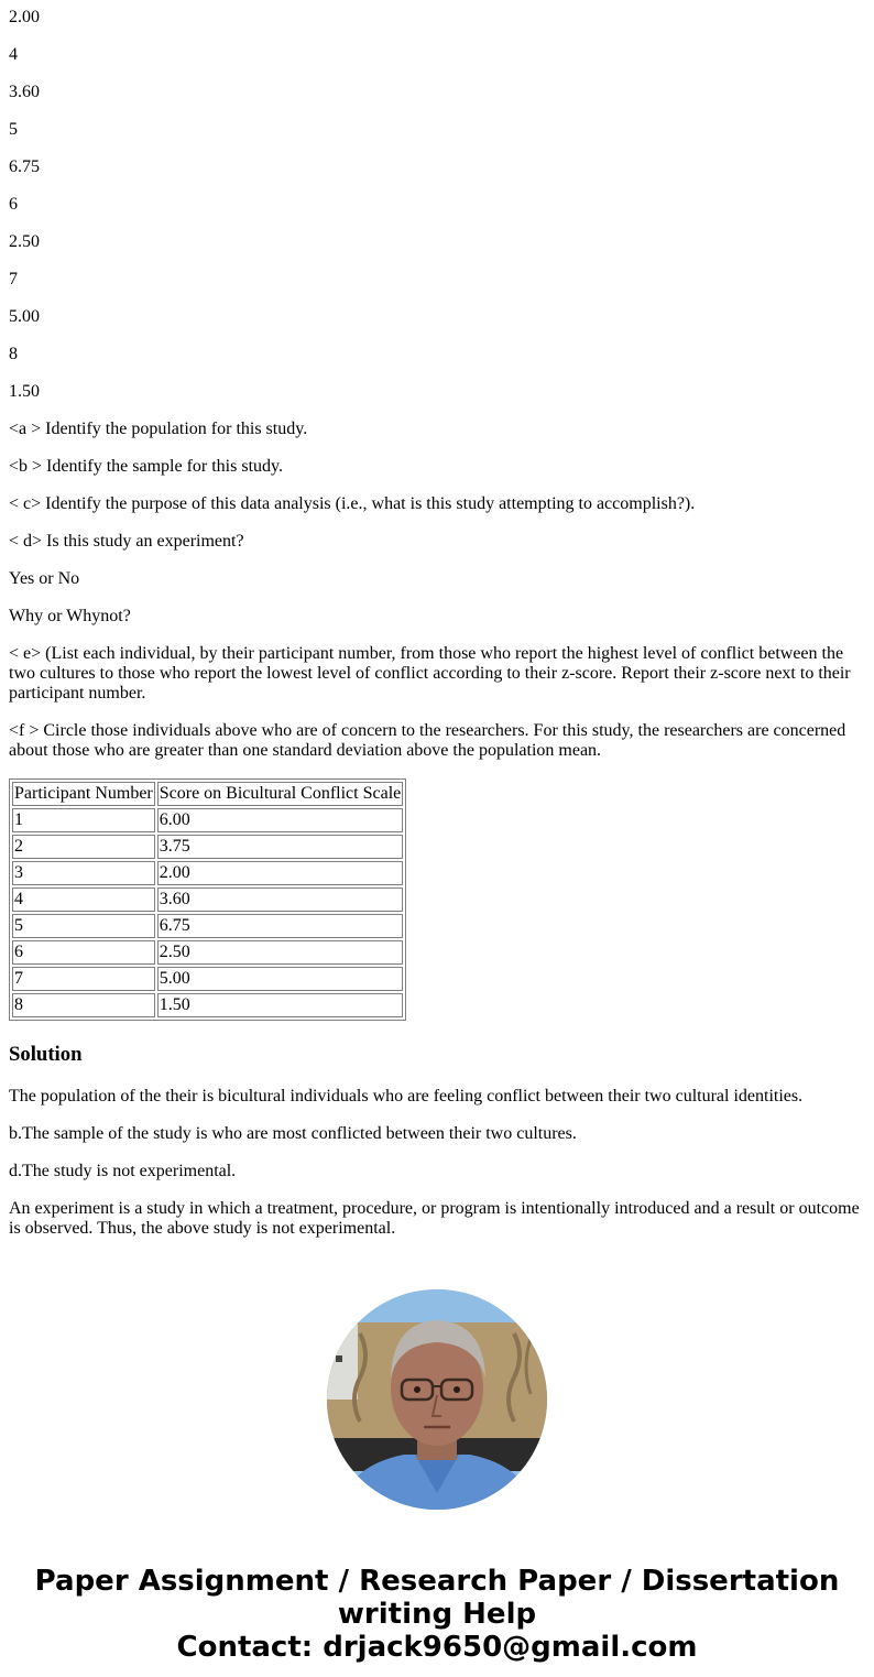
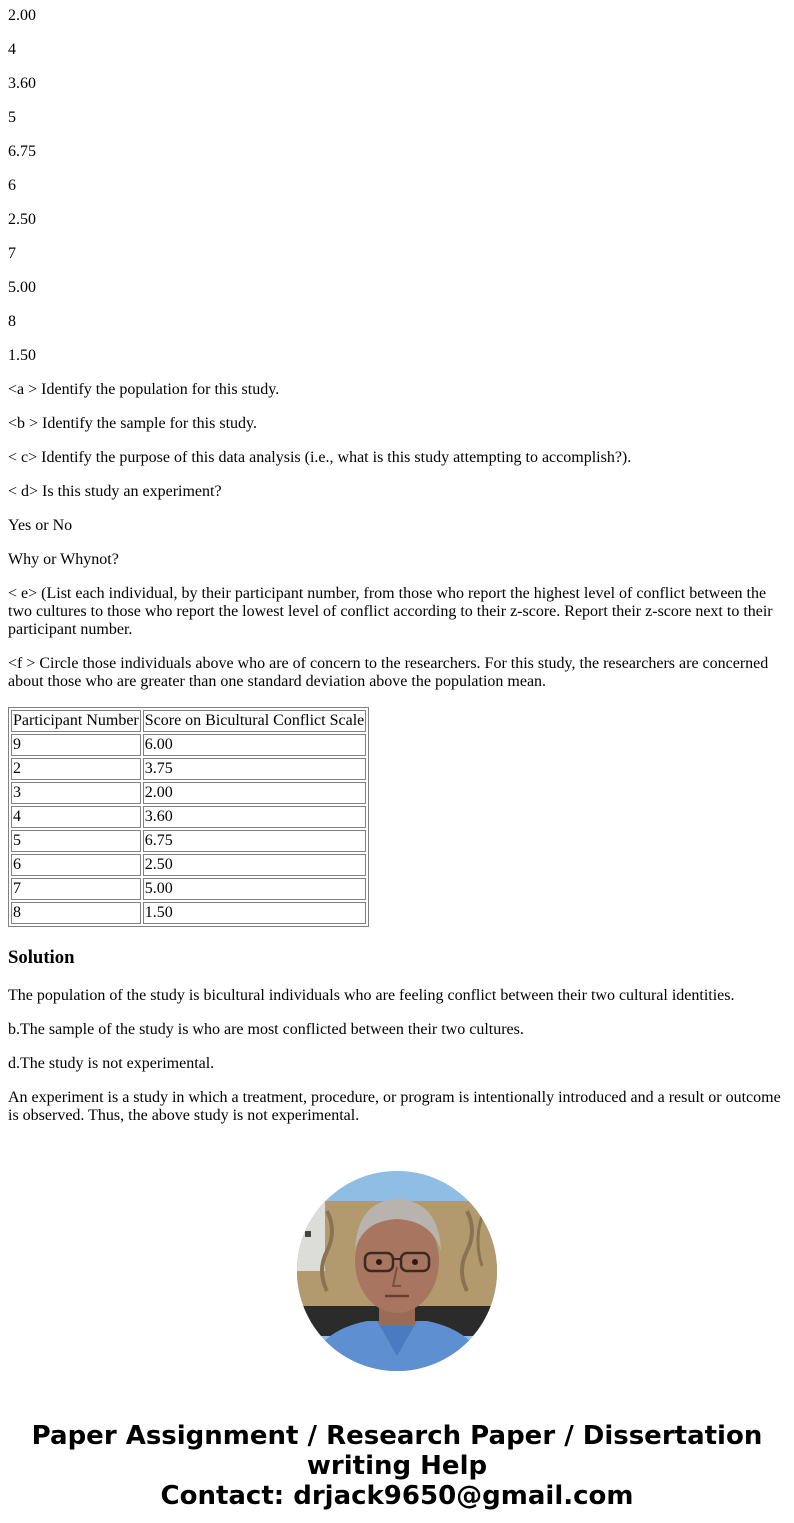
  2.00
  4
  3.60
  5
  6.75
  6
  2.50
  7
  5.00
  8
  1.50
  <a > Identify the population for this study.
  <b > Identify the sample for this study.
  < c> Identify the purpose of this data analysis (i.e., what is this study attempting to accomplish?).
  < d> Is this study an experiment?
  Yes or No
  Why or Whynot?
  < e> (List each individual, by their participant number, from those who report the highest level of conflict between the two cultures to those who report the lowest level of conflict according to their z-score. Report their z-score next to their participant number.
  <f > Circle those individuals above who are of concern to the researchers. For this study, the researchers are concerned about those who are greater than one standard deviation above the population mean.
  Participant Number	Score on Bicultural Conflict Scale
- 1	6.00
+ 9	6.00
  2	3.75
  3	2.00
  4	3.60
  5	6.75
  6	2.50
  7	5.00
  8	1.50
  Solution
- The population of the their is bicultural individuals who are feeling conflict between their two cultural identities.
+ The population of the study is bicultural individuals who are feeling conflict between their two cultural identities.
  b.The sample of the study is who are most conflicted between their two cultures.
  d.The study is not experimental.
  An experiment is a study in which a treatment, procedure, or program is intentionally introduced and a result or outcome is observed. Thus, the above study is not experimental.
  Paper Assignment / Research Paper / Dissertation writing Help
  Contact: drjack9650@gmail.com
